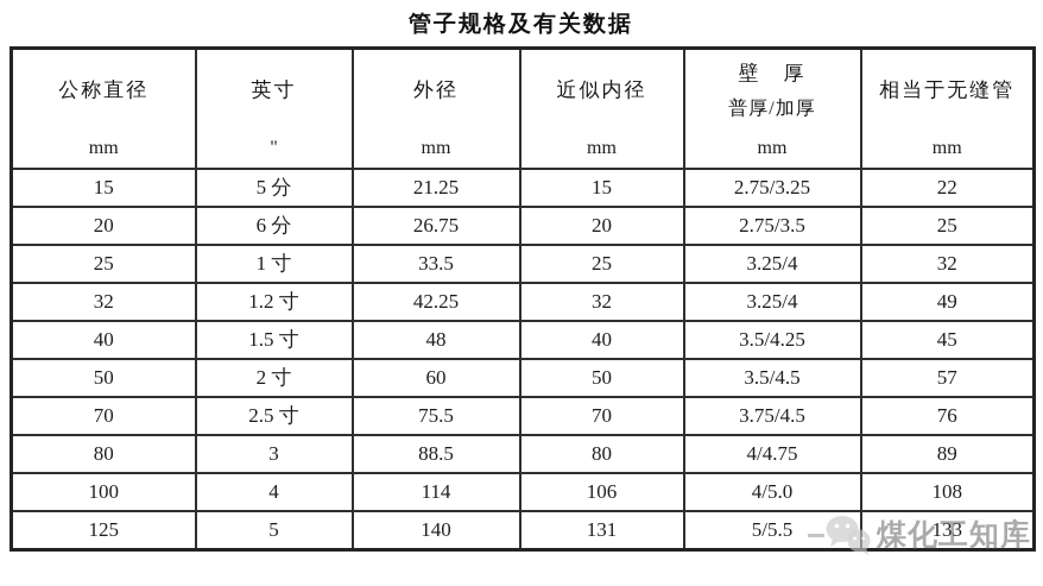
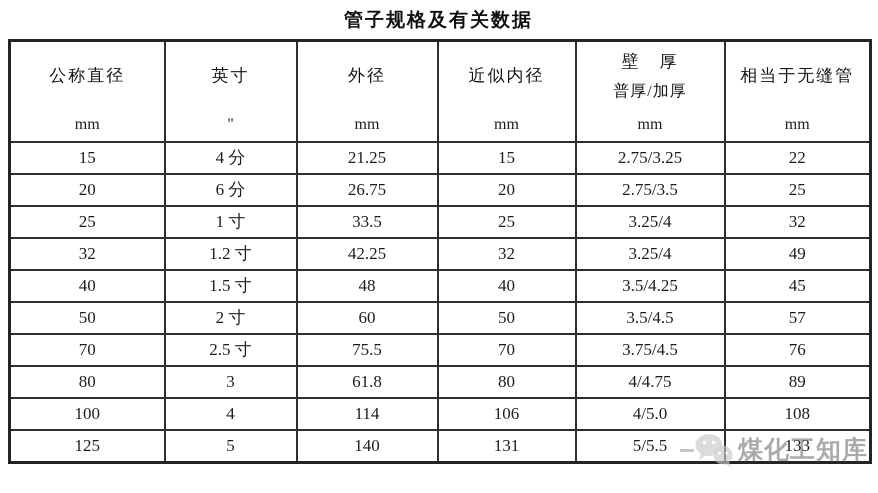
  管子规格及有关数据
  公称直径 mm	英寸 "	外径 mm	近似内径 mm	壁 厚 普厚/加厚 mm	相当于无缝管 mm
- 15	5 分	21.25	15	2.75/3.25	22
+ 15	4 分	21.25	15	2.75/3.25	22
  20	6 分	26.75	20	2.75/3.5	25
  25	1 寸	33.5	25	3.25/4	32
  32	1.2 寸	42.25	32	3.25/4	49
  40	1.5 寸	48	40	3.5/4.25	45
  50	2 寸	60	50	3.5/4.5	57
  70	2.5 寸	75.5	70	3.75/4.5	76
- 80	3	88.5	80	4/4.75	89
+ 80	3	61.8	80	4/4.75	89
  100	4	114	106	4/5.0	108
  125	5	140	131	5/5.5	133
  煤化工知库
